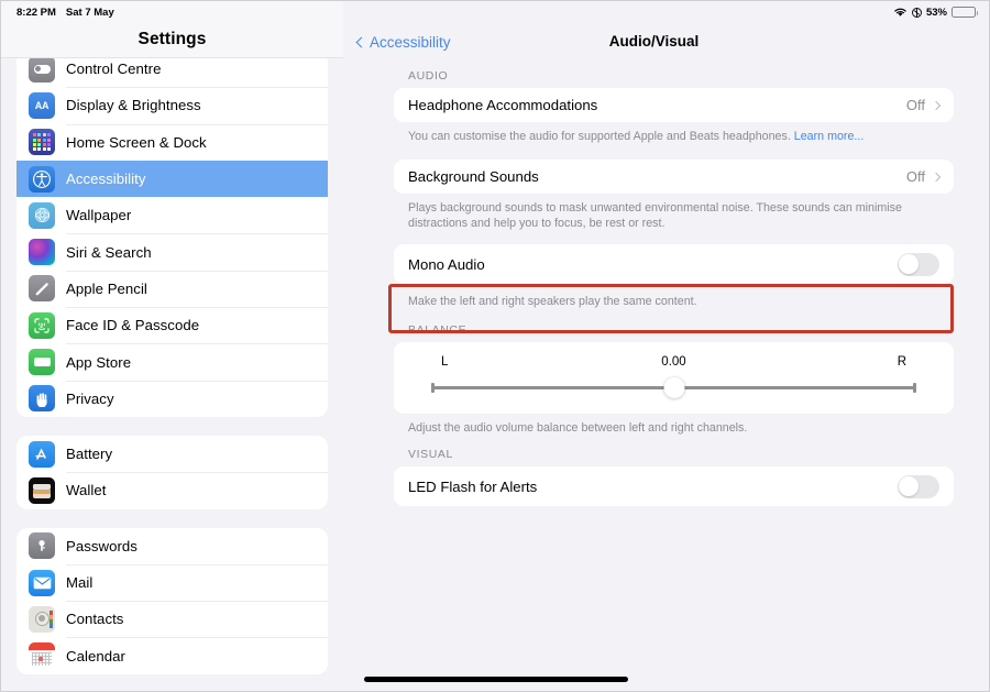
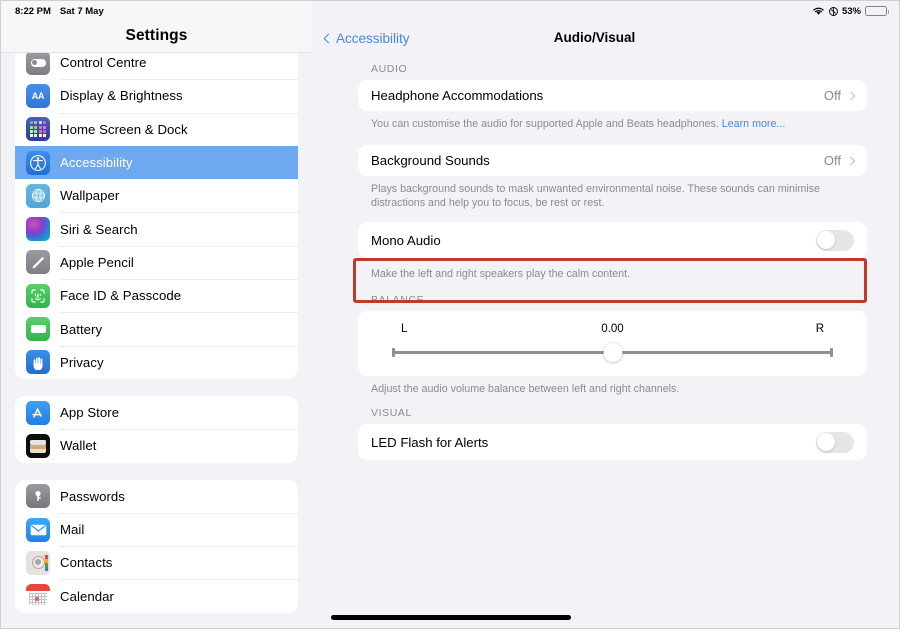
  8:22 PM
  Sat 7 May
  53%
  Settings
  Control Centre
  AA
  Display & Brightness
  Home Screen & Dock
  Accessibility
  Wallpaper
  Siri & Search
  Apple Pencil
  Face ID & Passcode
- App Store
+ Battery
  Privacy
- Battery
+ App Store
  Wallet
  Passwords
  Mail
  Contacts
  Calendar
  Accessibility
  Audio/Visual
  AUDIO
  Headphone Accommodations
  Off
  You can customise the audio for supported Apple and Beats headphones. Learn more...
  Background Sounds
  Off
  Plays background sounds to mask unwanted environmental noise. These sounds can minimise distractions and help you to focus, be rest or rest.
  Mono Audio
- Make the left and right speakers play the same content.
+ Make the left and right speakers play the calm content.
  BALANCE
  L
  0.00
  R
  Adjust the audio volume balance between left and right channels.
  VISUAL
  LED Flash for Alerts
